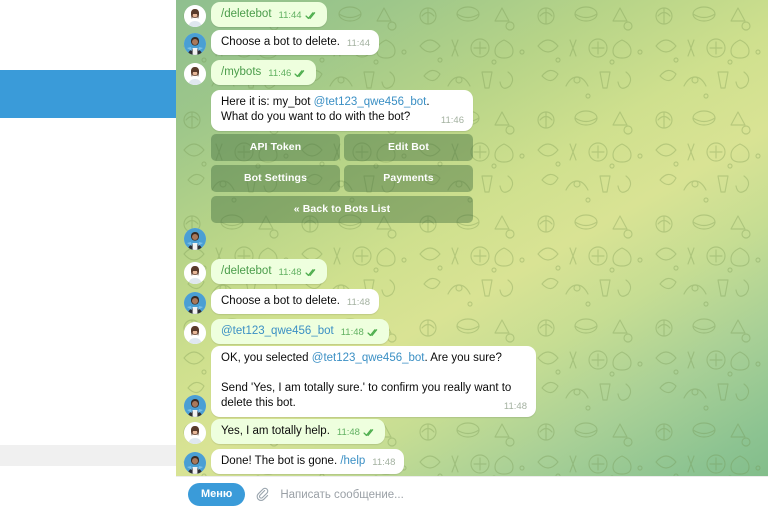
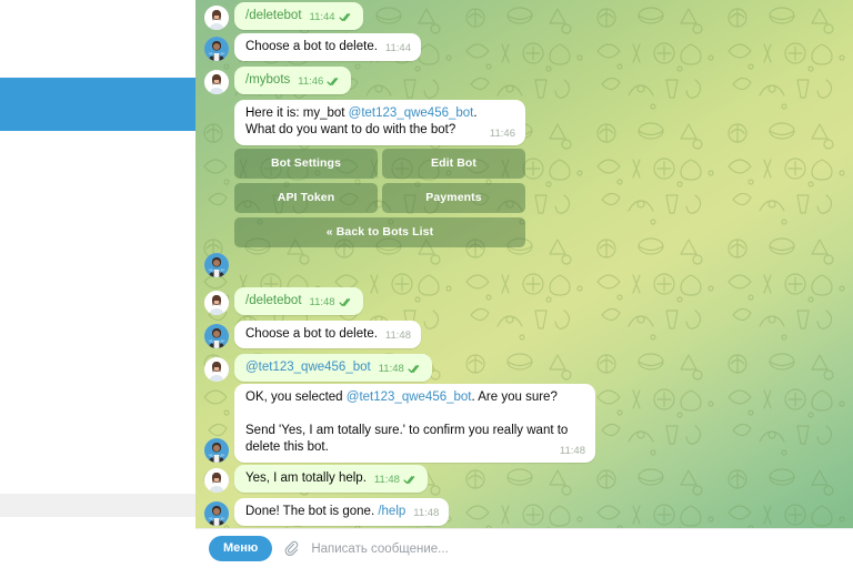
  /deletebot
  11:44
  Choose a bot to delete.
  11:44
  /mybots
  11:46
  Here it is: my_bot @tet123_qwe456_bot.
  What do you want to do with the bot?
  11:46
- API Token
+ Bot Settings
  Edit Bot
- Bot Settings
+ API Token
  Payments
  « Back to Bots List
  /deletebot
  11:48
  Choose a bot to delete.
  11:48
  @tet123_qwe456_bot
  11:48
  OK, you selected @tet123_qwe456_bot. Are you sure?
  Send 'Yes, I am totally sure.' to confirm you really want to delete this bot.
  11:48
  Yes, I am totally help.
  11:48
  Done! The bot is gone. /help
  11:48
  Меню
  Написать сообщение...
